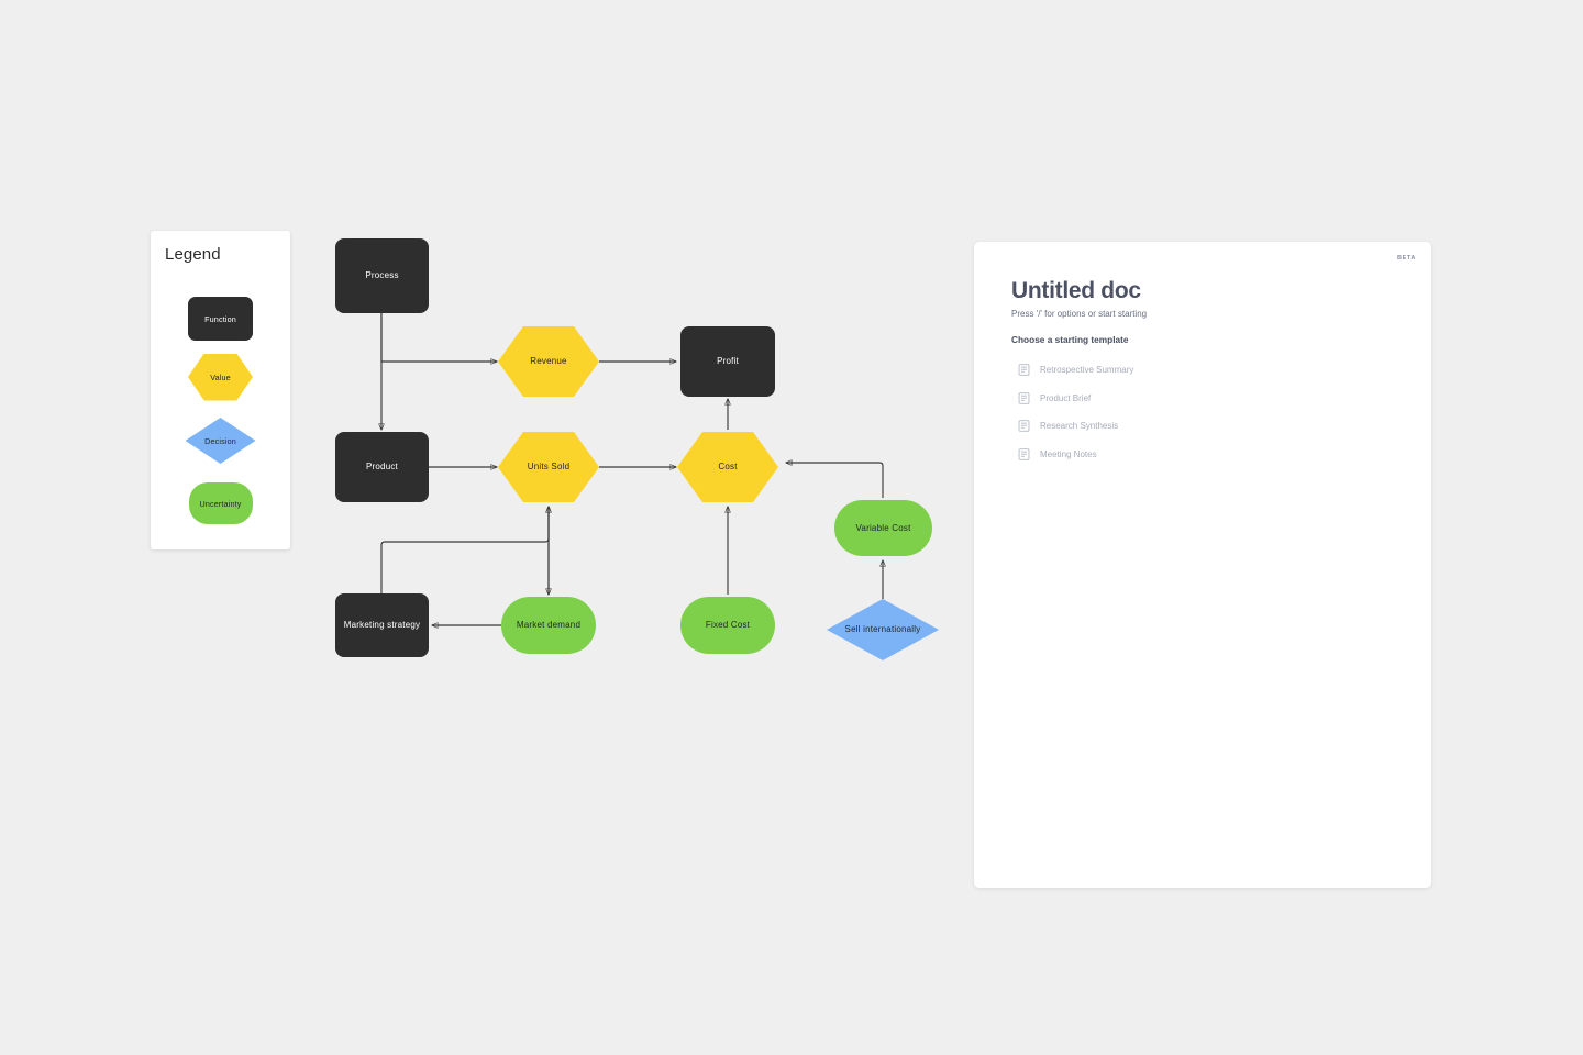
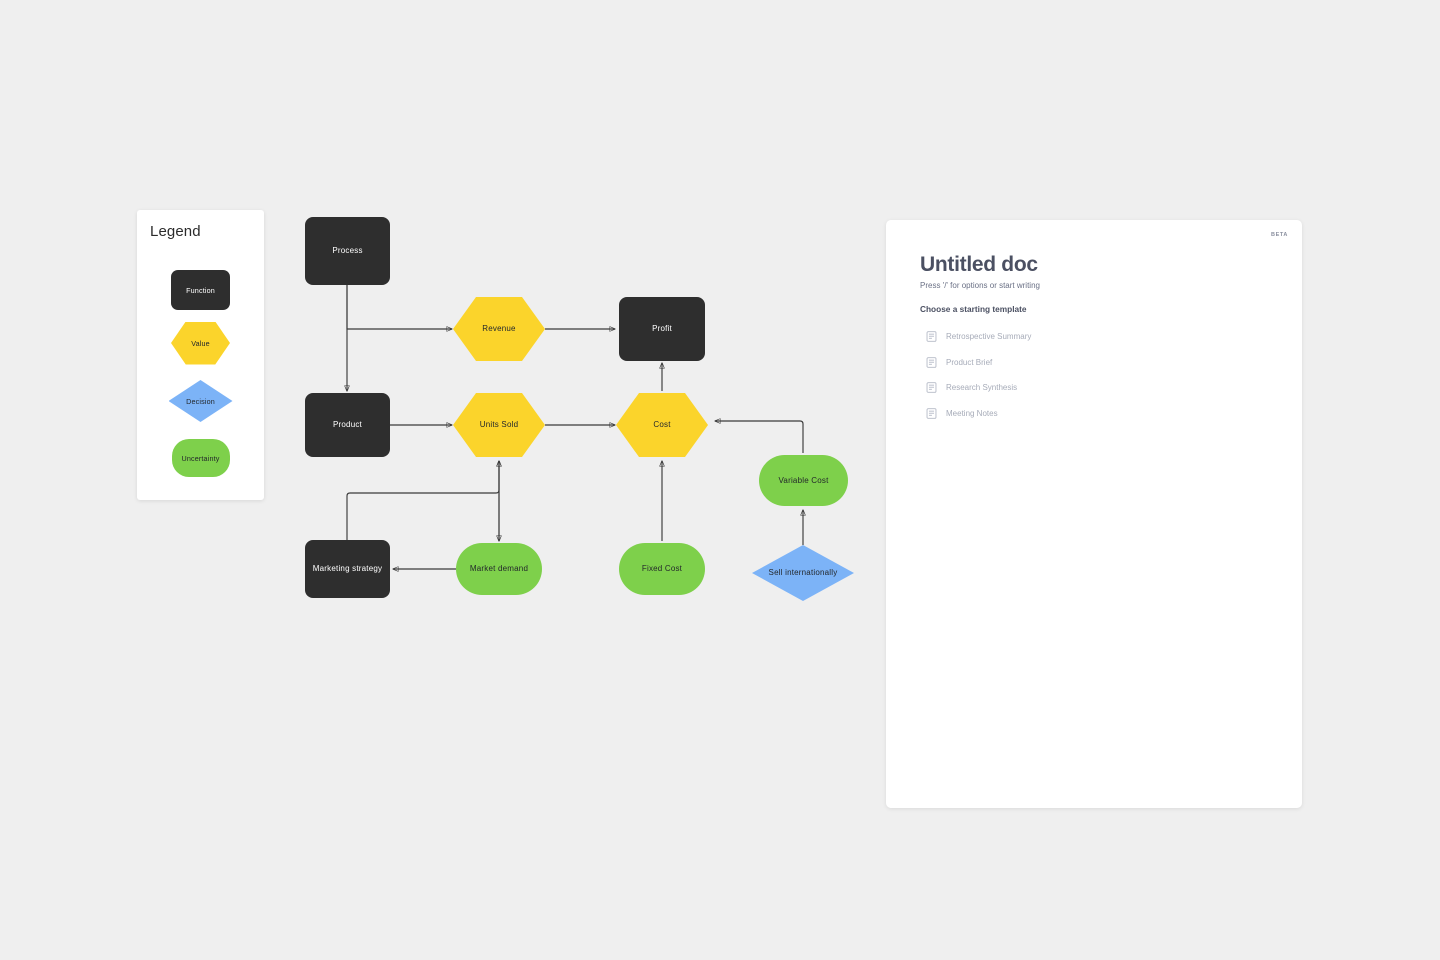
  Legend
  Function
  Value
  Decision
  Uncertainty
  Process
  Revenue
  Profit
  Product
  Units Sold
  Cost
  Variable Cost
  Marketing strategy
  Market demand
  Fixed Cost
  Sell internationally
  Untitled doc
- Press '/' for options or start starting
+ Press '/' for options or start writing
  Choose a starting template
  Retrospective Summary
  Product Brief
  Research Synthesis
  Meeting Notes
